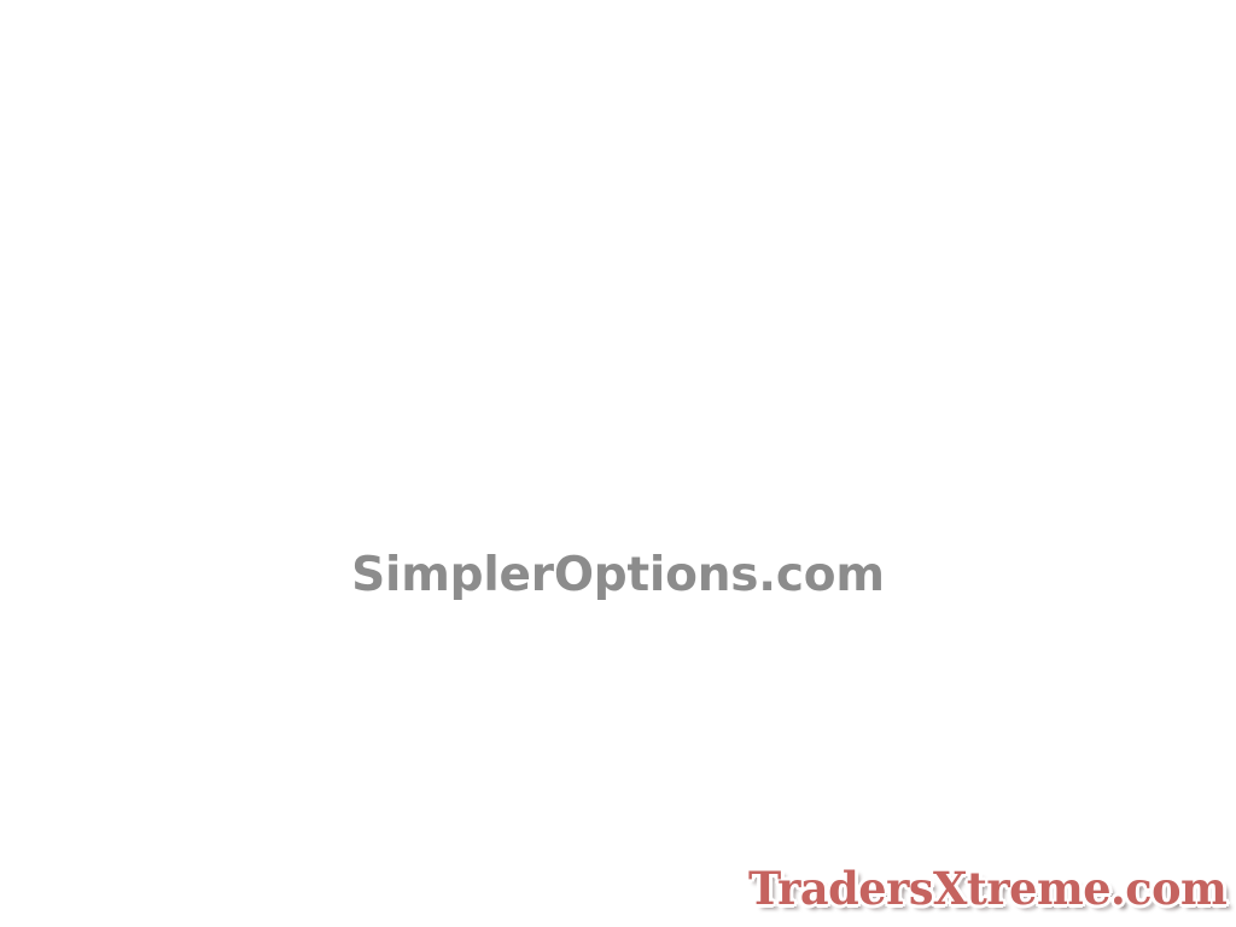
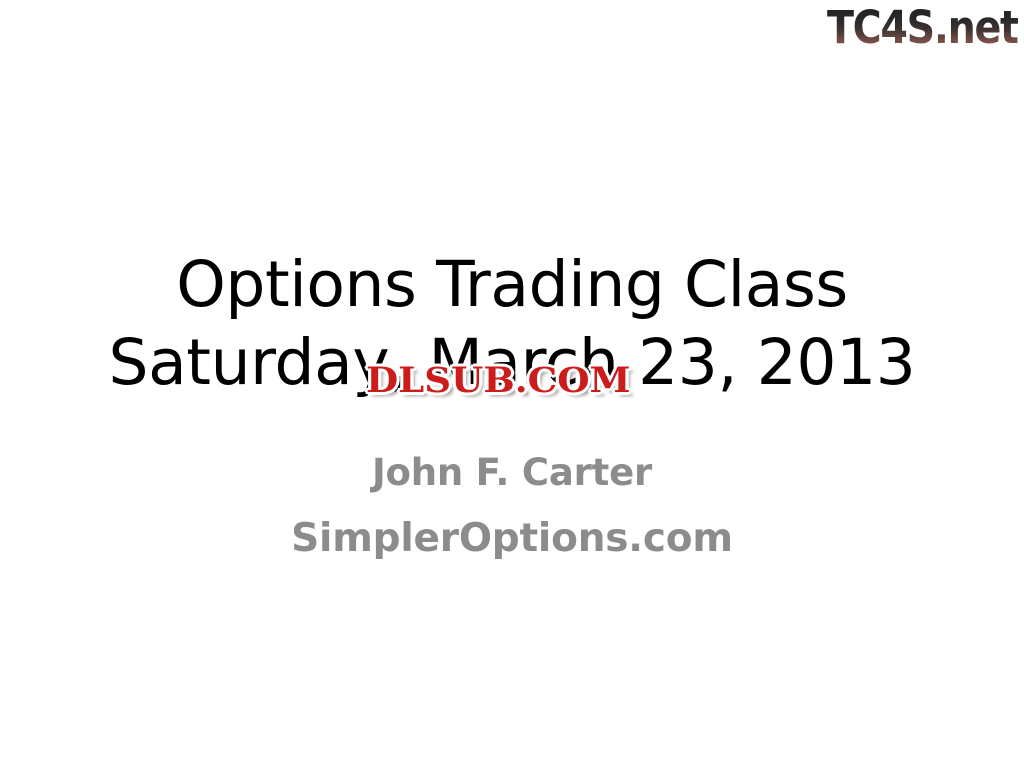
+ TC4S.net
+ Options Trading Class
+ Saturday, March 23, 2013
+ DLSUB.COM
+ John F. Carter
  SimplerOptions.com
- TradersXtreme.com
